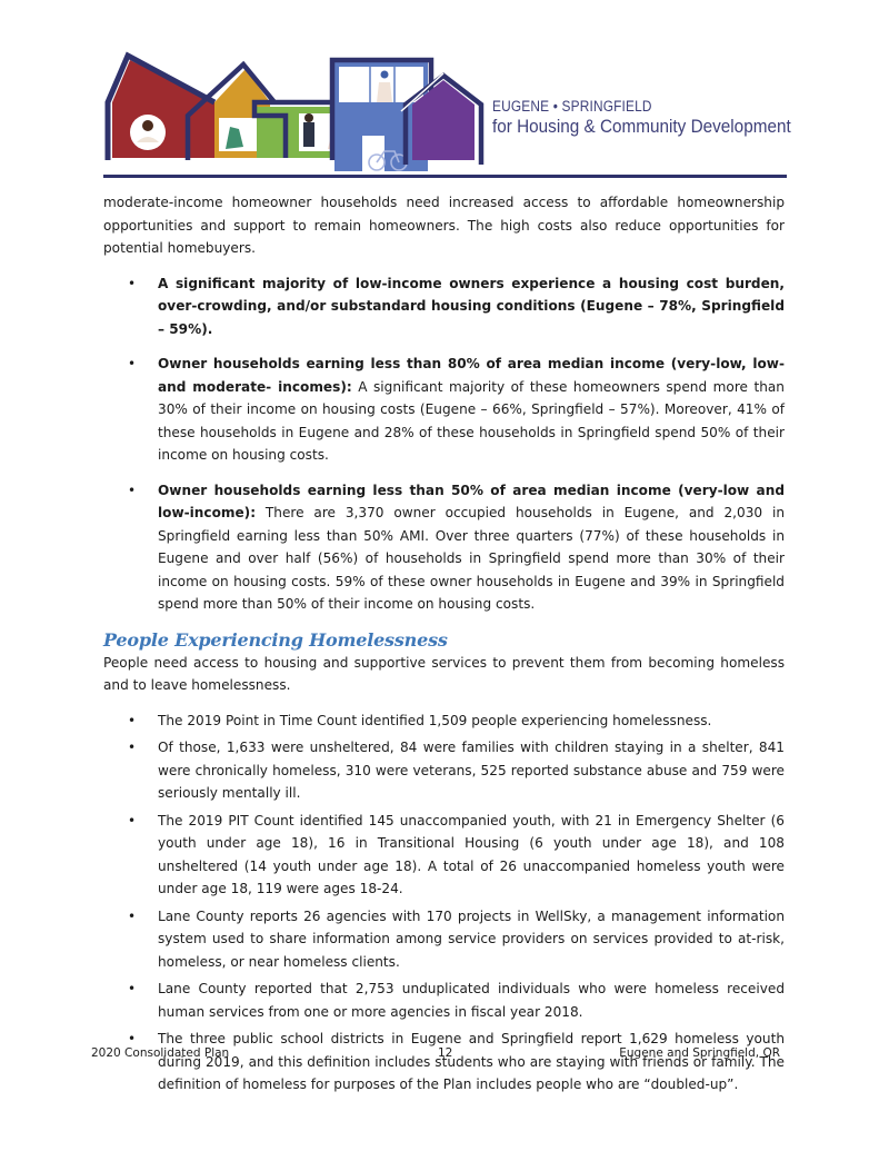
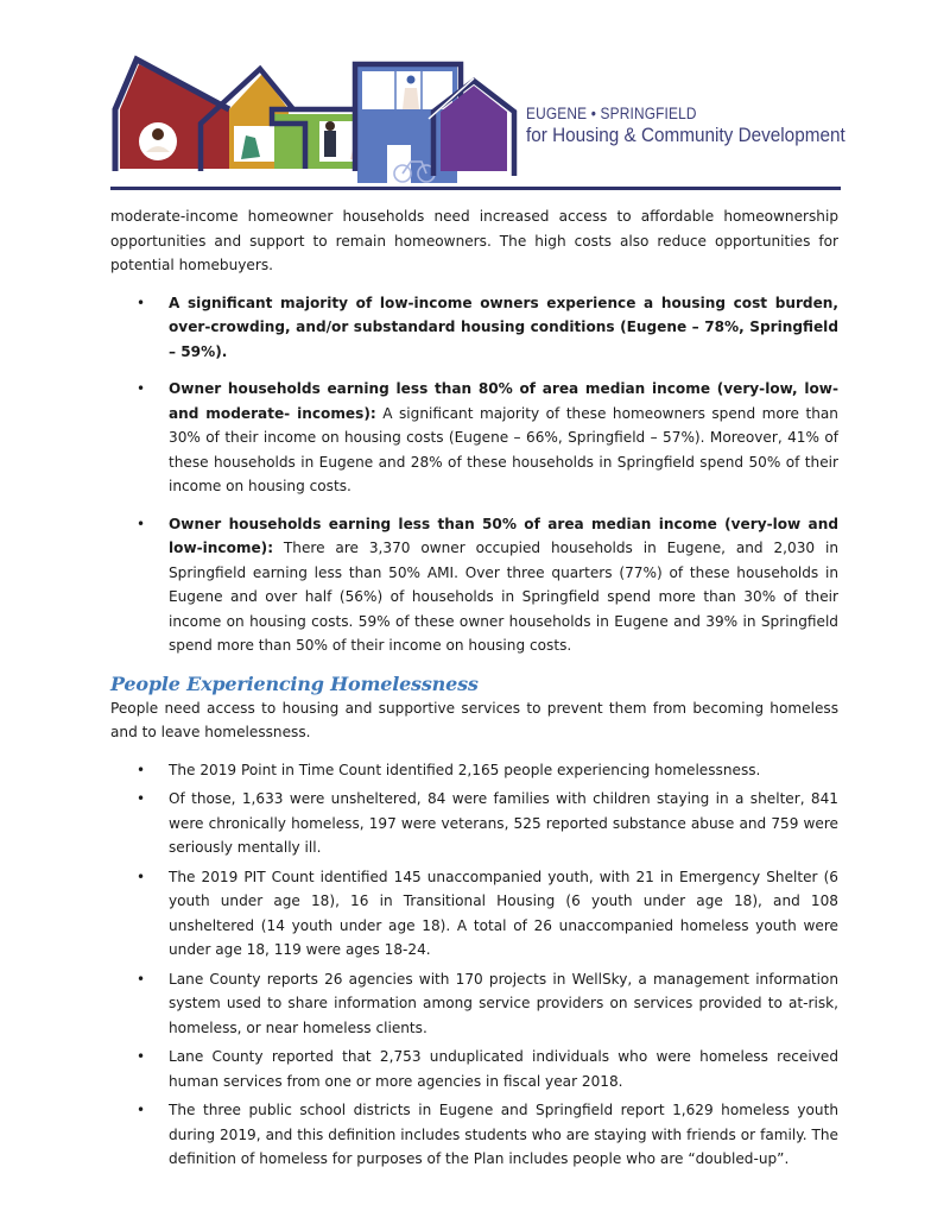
  EUGENE • SPRINGFIELD
  for Housing & Community Development
  moderate-income homeowner households need increased access to affordable homeownership opportunities and support to remain homeowners. The high costs also reduce opportunities for potential homebuyers.
  •
  A significant majority of low-income owners experience a housing cost burden, over-crowding, and/or substandard housing conditions (Eugene – 78%, Springfield – 59%).
  •
  Owner households earning less than 80% of area median income (very-low, low- and moderate- incomes): A significant majority of these homeowners spend more than 30% of their income on housing costs (Eugene – 66%, Springfield – 57%). Moreover, 41% of these households in Eugene and 28% of these households in Springfield spend 50% of their income on housing costs.
  •
  Owner households earning less than 50% of area median income (very-low and low-income): There are 3,370 owner occupied households in Eugene, and 2,030 in Springfield earning less than 50% AMI. Over three quarters (77%) of these households in Eugene and over half (56%) of households in Springfield spend more than 30% of their income on housing costs. 59% of these owner households in Eugene and 39% in Springfield spend more than 50% of their income on housing costs.
  People Experiencing Homelessness
  People need access to housing and supportive services to prevent them from becoming homeless and to leave homelessness.
  •
- The 2019 Point in Time Count identified 1,509 people experiencing homelessness.
+ The 2019 Point in Time Count identified 2,165 people experiencing homelessness.
  •
- Of those, 1,633 were unsheltered, 84 were families with children staying in a shelter, 841 were chronically homeless, 310 were veterans, 525 reported substance abuse and 759 were seriously mentally ill.
+ Of those, 1,633 were unsheltered, 84 were families with children staying in a shelter, 841 were chronically homeless, 197 were veterans, 525 reported substance abuse and 759 were seriously mentally ill.
  •
  The 2019 PIT Count identified 145 unaccompanied youth, with 21 in Emergency Shelter (6 youth under age 18), 16 in Transitional Housing (6 youth under age 18), and 108 unsheltered (14 youth under age 18). A total of 26 unaccompanied homeless youth were under age 18, 119 were ages 18-24.
  •
  Lane County reports 26 agencies with 170 projects in WellSky, a management information system used to share information among service providers on services provided to at-risk, homeless, or near homeless clients.
  •
  Lane County reported that 2,753 unduplicated individuals who were homeless received human services from one or more agencies in fiscal year 2018.
  •
  The three public school districts in Eugene and Springfield report 1,629 homeless youth during 2019, and this definition includes students who are staying with friends or family. The definition of homeless for purposes of the Plan includes people who are “doubled-up”.
- 2020 Consolidated Plan
- 12
- Eugene and Springfield, OR
